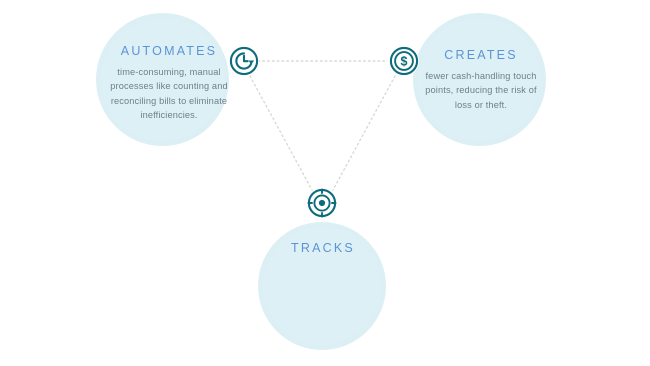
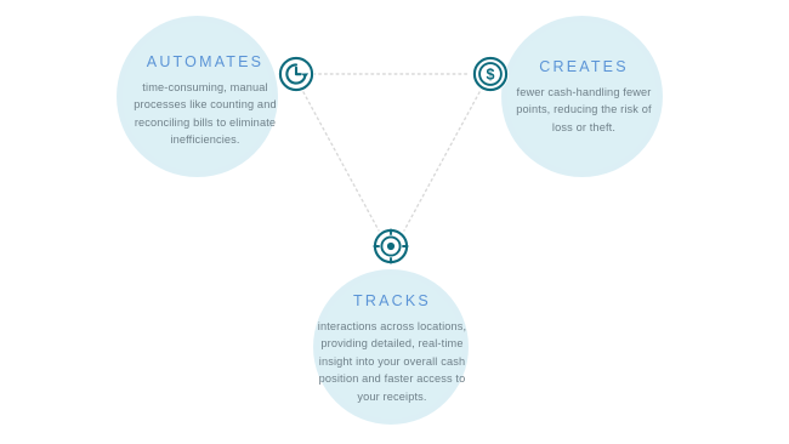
  AUTOMATES
  time-consuming, manual processes like counting and reconciling bills to eliminate inefficiencies.
  CREATES
- fewer cash-handling touch points, reducing the risk of loss or theft.
+ fewer cash-handling fewer points, reducing the risk of loss or theft.
  $
  TRACKS
+ interactions across locations, providing detailed, real-time insight into your overall cash position and faster access to your receipts.
